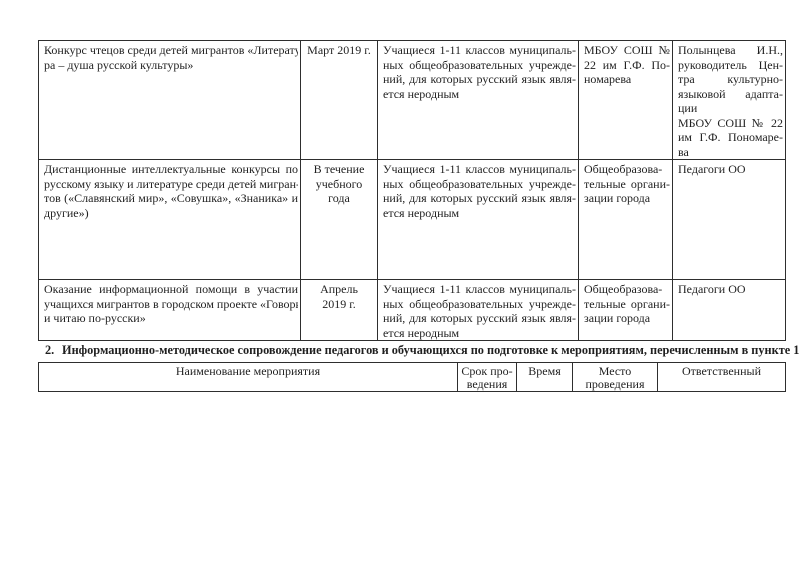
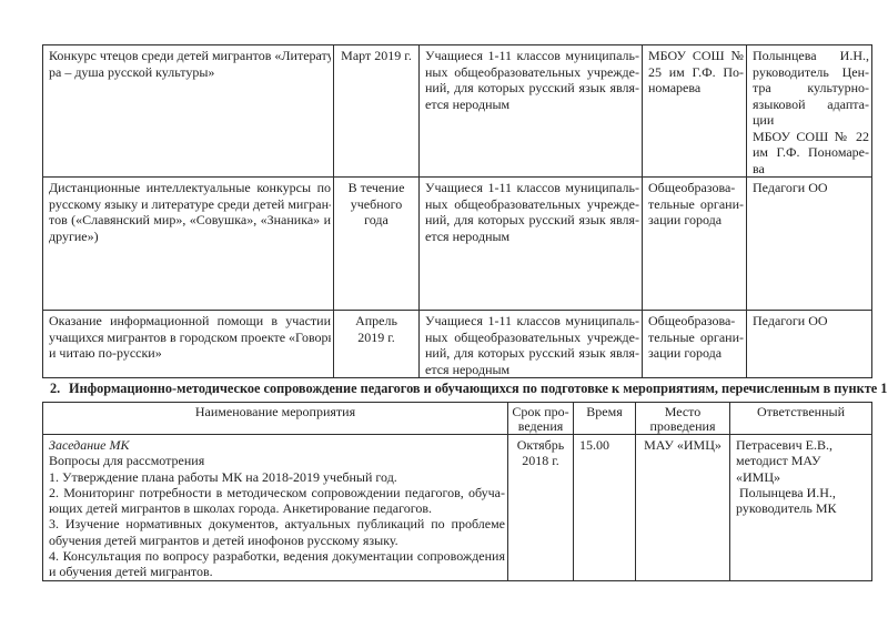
- Конкурс чтецов среди детей мигрантов «Литература – душа русской культуры»	Март 2019 г.	Учащиеся 1-11 классов муниципаль-ных общеобразовательных учрежде-ний, для которых русский язык явля-ется неродным	МБОУ СОШ №22 им Г.Ф. По-номарева	Полынцева И.Н.,руководитель Цен-тра культурно-языковой адапта-цииМБОУ СОШ № 22им Г.Ф. Пономаре-ва
+ Конкурс чтецов среди детей мигрантов «Литература – душа русской культуры»	Март 2019 г.	Учащиеся 1-11 классов муниципаль-ных общеобразовательных учрежде-ний, для которых русский язык явля-ется неродным	МБОУ СОШ №25 им Г.Ф. По-номарева	Полынцева И.Н.,руководитель Цен-тра культурно-языковой адапта-цииМБОУ СОШ № 22им Г.Ф. Пономаре-ва
  Дистанционные интеллектуальные конкурсы порусскому языку и литературе среди детей мигрантов («Славянский мир», «Совушка», «Знаника» идругие»)	В течениеучебногогода	Учащиеся 1-11 классов муниципаль-ных общеобразовательных учрежде-ний, для которых русский язык явля-ется неродным	Общеобразова-тельные органи-зации города	Педагоги ОО
  Оказание информационной помощи в участииучащихся мигрантов в городском проекте «Говори читаю по-русски»	Апрель2019 г.	Учащиеся 1-11 классов муниципаль-ных общеобразовательных учрежде-ний, для которых русский язык явля-ется неродным	Общеобразова-тельные органи-зации города	Педагоги ОО
  2. Информационно-методическое сопровождение педагогов и обучающихся по подготовке к мероприятиям, перечисленным в пункте 1
  Наименование мероприятия	Срок про-ведения	Время	Местопроведения	Ответственный
+ Заседание МКВопросы для рассмотрения1. Утверждение плана работы МК на 2018-2019 учебный год.2. Мониторинг потребности в методическом сопровождении педагогов, обуча-ющих детей мигрантов в школах города. Анкетирование педагогов.3. Изучение нормативных документов, актуальных публикаций по проблемеобучения детей мигрантов и детей инофонов русскому языку.4. Консультация по вопросу разработки, ведения документации сопровожденияи обучения детей мигрантов.	Октябрь2018 г.	15.00	МАУ «ИМЦ»	Петрасевич Е.В.,методист МАУ«ИМЦ» Полынцева И.Н.,руководитель МК
